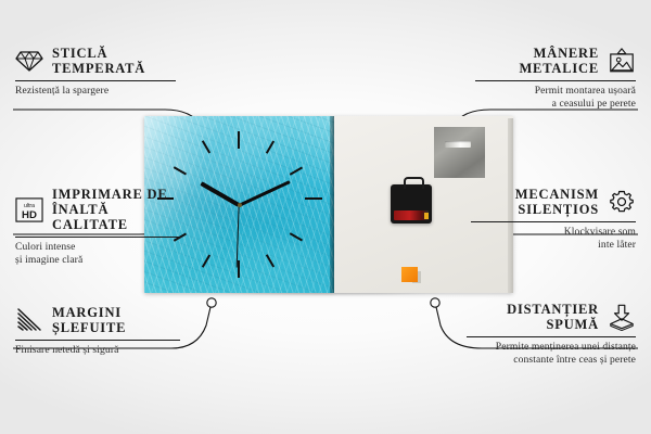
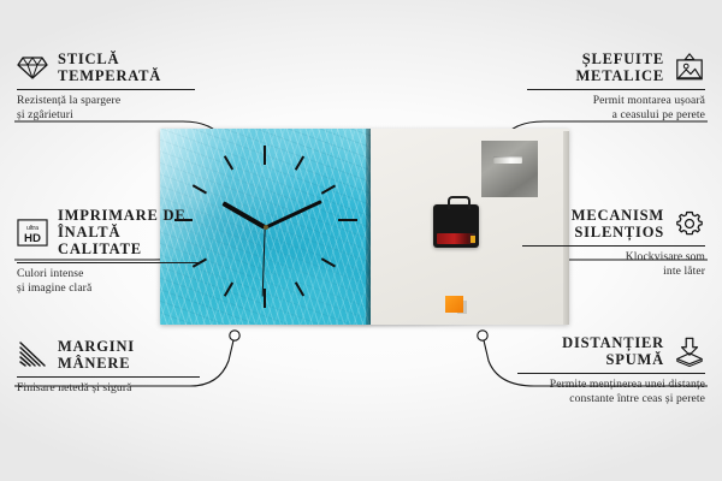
  STICLĂ
  TEMPERATĂ
  Rezistență la spargere
+ și zgârieturi
  HD
  IMPRIMARE DE
  ÎNALTĂ CALITATE
  Culori intense
  și imagine clară
  MARGINI
- ȘLEFUITE
+ MÂNERE
  Finisare netedă și sigură
- MÂNERE
+ ȘLEFUITE
  METALICE
  Permit montarea ușoară
  a ceasului pe perete
  MECANISM
  SILENȚIOS
  Klockvisare som
  inte låter
  DISTANȚIER
  SPUMĂ
  Permite menținerea unei distanțe
  constante între ceas și perete
